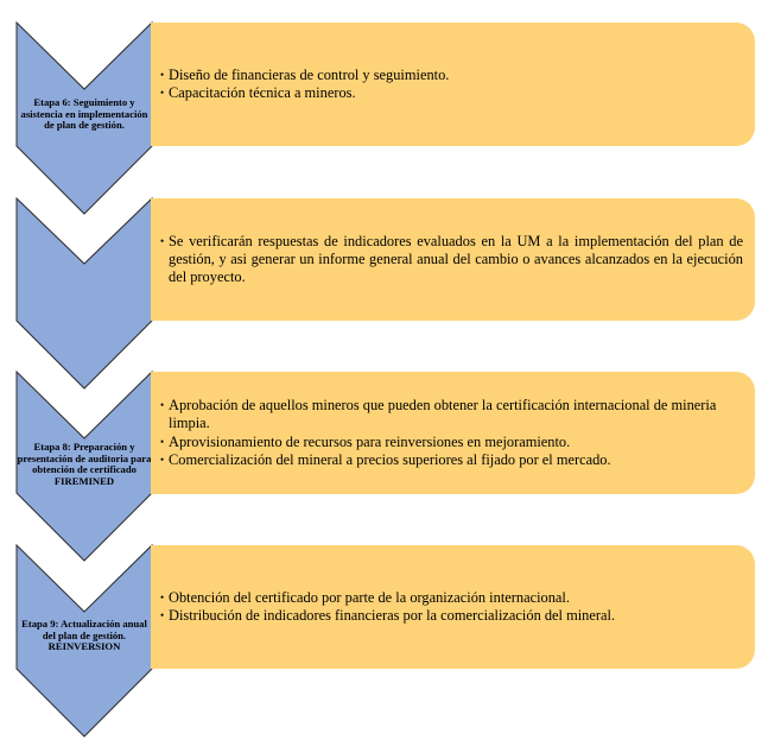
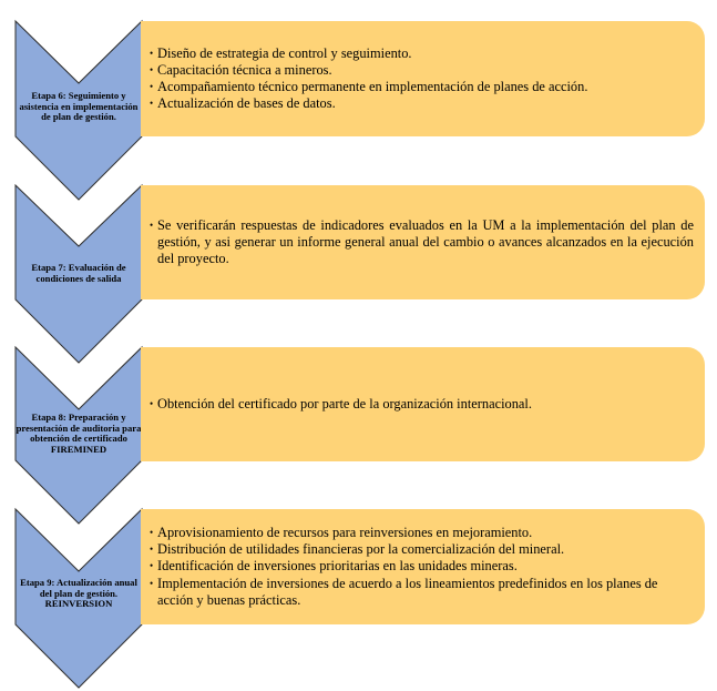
  Etapa 6: Seguimiento y asistencia en implementación de plan de gestión.
- Diseño de financieras de control y seguimiento.
+ Diseño de estrategia de control y seguimiento.
  Capacitación técnica a mineros.
+ Acompañamiento técnico permanente en implementación de planes de acción.
+ Actualización de bases de datos.
+ Etapa 7: Evaluación de condiciones de salida
  Se verificarán respuestas de indicadores evaluados en la UM a la implementación del plan de gestión, y asi generar un informe general anual del cambio o avances alcanzados en la ejecución del proyecto.
  Etapa 8: Preparación y presentación de auditoria para obtención de certificado FIREMINED
- Aprobación de aquellos mineros que pueden obtener la certificación internacional de mineria limpia.
- Aprovisionamiento de recursos para reinversiones en mejoramiento.
+ Obtención del certificado por parte de la organización internacional.
- Comercialización del mineral a precios superiores al fijado por el mercado.
  Etapa 9: Actualización anual del plan de gestión. REINVERSION
- Obtención del certificado por parte de la organización internacional.
+ Aprovisionamiento de recursos para reinversiones en mejoramiento.
- Distribución de indicadores financieras por la comercialización del mineral.
+ Distribución de utilidades financieras por la comercialización del mineral.
+ Identificación de inversiones prioritarias en las unidades mineras.
+ Implementación de inversiones de acuerdo a los lineamientos predefinidos en los planes de acción y buenas prácticas.
